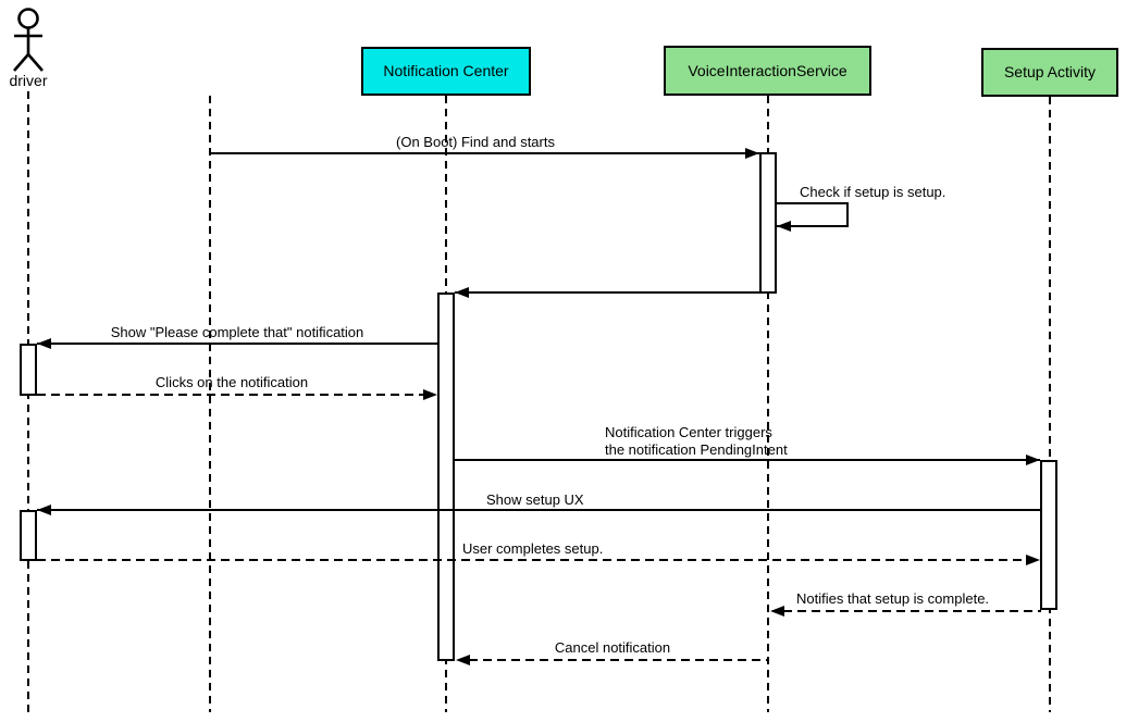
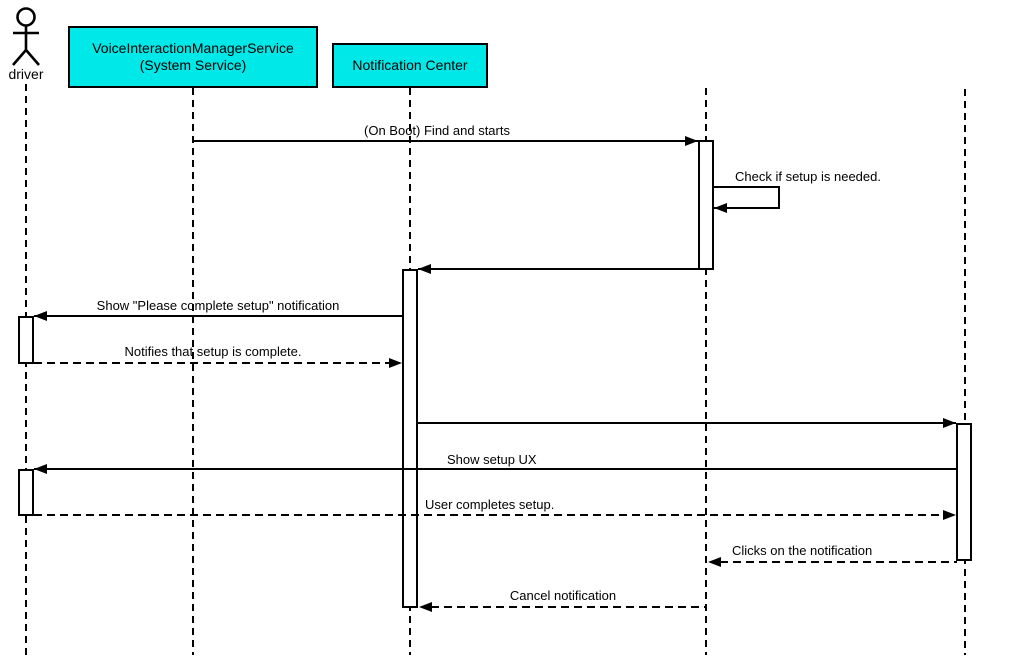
  driver
+ VoiceInteractionManagerService
+ (System Service)
  Notification Center
- VoiceInteractionService
- Setup Activity
  (On Boot) Find and starts
- Check if setup is setup.
+ Check if setup is needed.
- Show "Please complete that" notification
+ Show "Please complete setup" notification
- Clicks on the notification
+ Notifies that setup is complete.
- Notification Center triggers
- the notification PendingIntent
  Show setup UX
  User completes setup.
- Notifies that setup is complete.
+ Clicks on the notification
  Cancel notification
